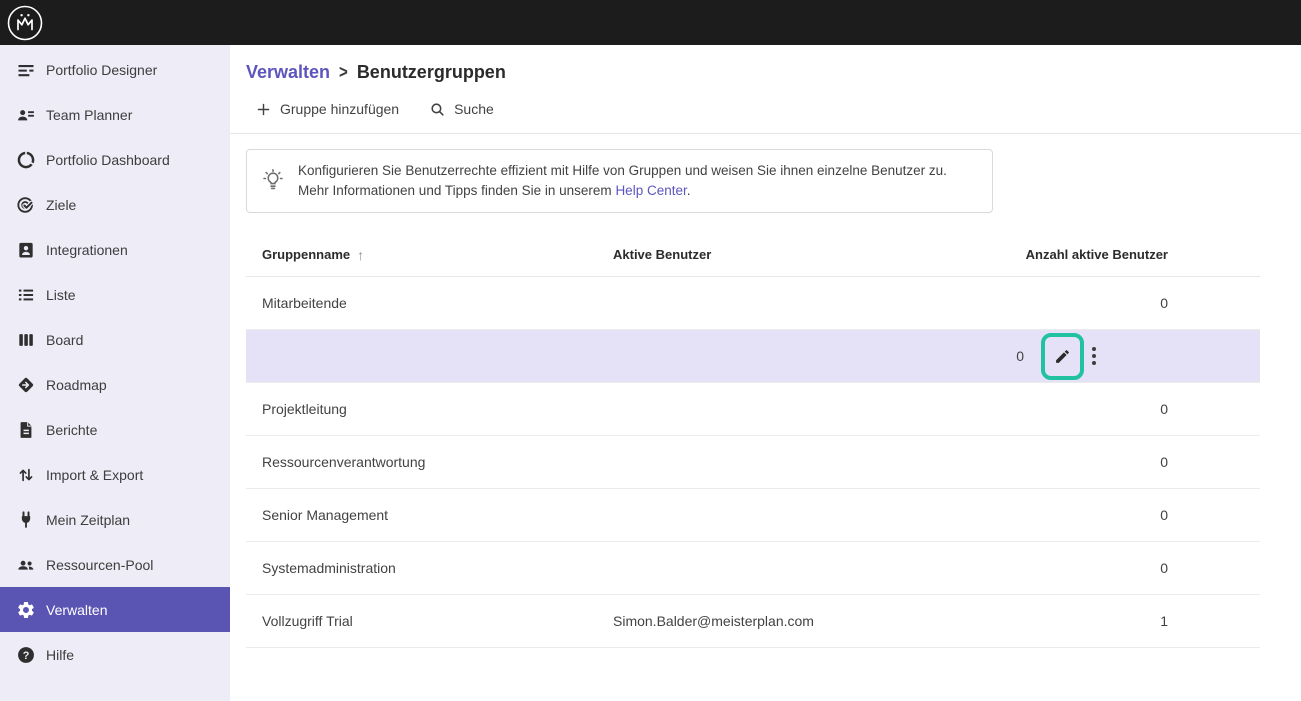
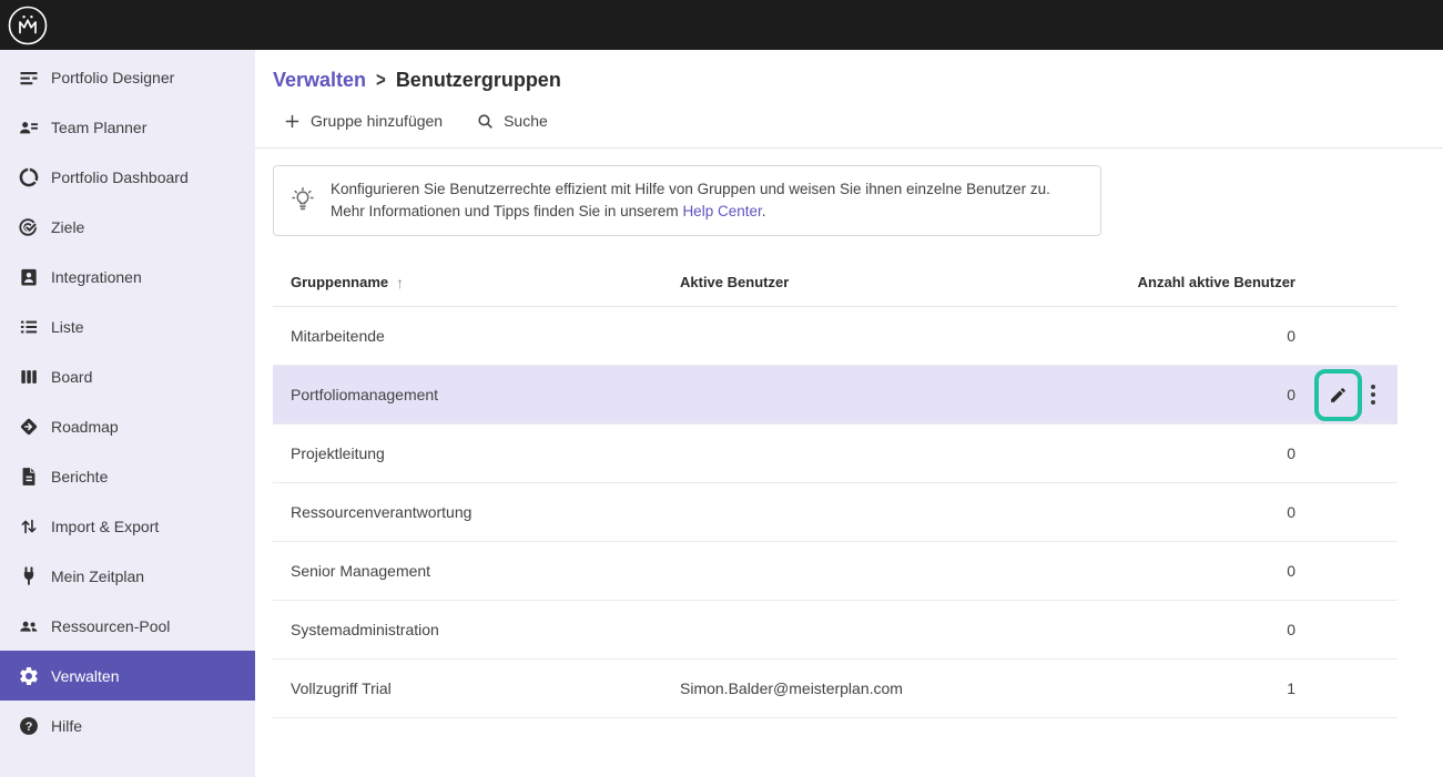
  Portfolio Designer
  Team Planner
  Portfolio Dashboard
  Ziele
  Integrationen
  Liste
  Board
  Roadmap
  Berichte
  Import & Export
  Mein Zeitplan
  Ressourcen-Pool
  Verwalten
  ?
  Hilfe
  Verwalten
  >
  Benutzergruppen
  Gruppe hinzufügen
  Suche
  Konfigurieren Sie Benutzerrechte effizient mit Hilfe von Gruppen und weisen Sie ihnen einzelne Benutzer zu.
  Mehr Informationen und Tipps finden Sie in unserem Help Center.
  Gruppenname
  ↑
  Aktive Benutzer
  Anzahl aktive Benutzer
  Mitarbeitende
  0
+ Portfoliomanagement
  0
  Projektleitung
  0
  Ressourcenverantwortung
  0
  Senior Management
  0
  Systemadministration
  0
  Vollzugriff Trial
  Simon.Balder@meisterplan.com
  1
